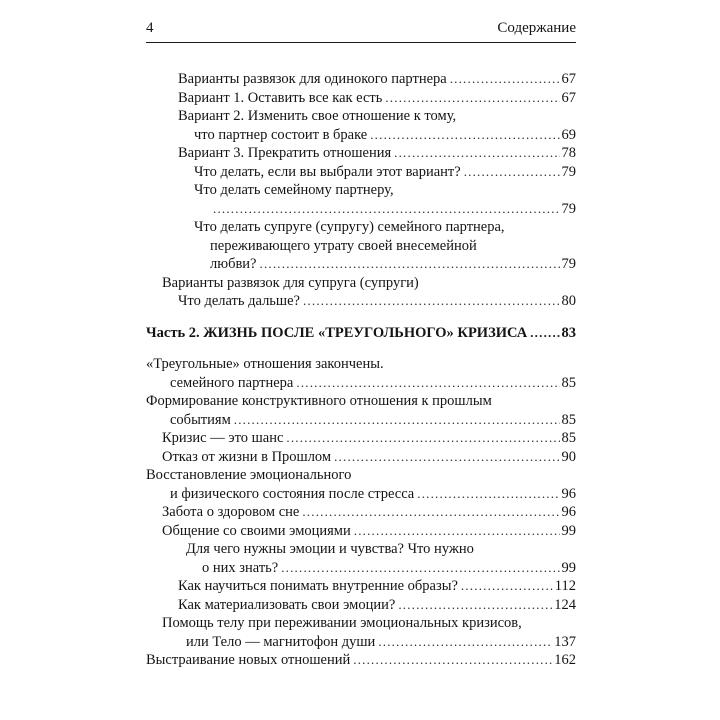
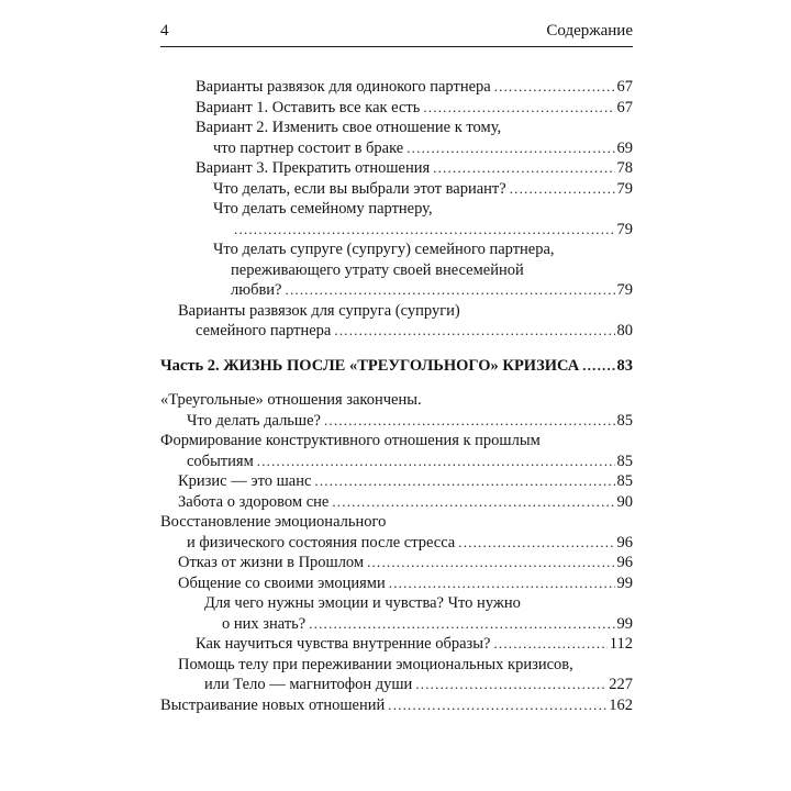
  4
  Содержание
  Варианты развязок для одинокого партнера
  67
  Вариант 1. Оставить все как есть
  67
  Вариант 2. Изменить свое отношение к тому,
  что партнер состоит в браке
  69
  Вариант 3. Прекратить отношения
  78
  Что делать, если вы выбрали этот вариант?
  79
  Что делать семейному партнеру,
  79
  Что делать супруге (супругу) семейного партнера,
  переживающего утрату своей внесемейной
  любви?
  79
  Варианты развязок для супруга (супруги)
- Что делать дальше?
+ семейного партнера
  80
  Часть 2. ЖИЗНЬ ПОСЛЕ «ТРЕУГОЛЬНОГО» КРИЗИСА
  83
  «Треугольные» отношения закончены.
- семейного партнера
+ Что делать дальше?
  85
  Формирование конструктивного отношения к прошлым
  событиям
  85
  Кризис — это шанс
  85
- Отказ от жизни в Прошлом
+ Забота о здоровом сне
  90
  Восстановление эмоционального
  и физического состояния после стресса
  96
- Забота о здоровом сне
+ Отказ от жизни в Прошлом
  96
  Общение со своими эмоциями
  99
  Для чего нужны эмоции и чувства? Что нужно
  о них знать?
  99
- Как научиться понимать внутренние образы?
+ Как научиться чувства внутренние образы?
  112
- Как материализовать свои эмоции?
- 124
  Помощь телу при переживании эмоциональных кризисов,
  или Тело — магнитофон души
- 137
+ 227
  Выстраивание новых отношений
  162
